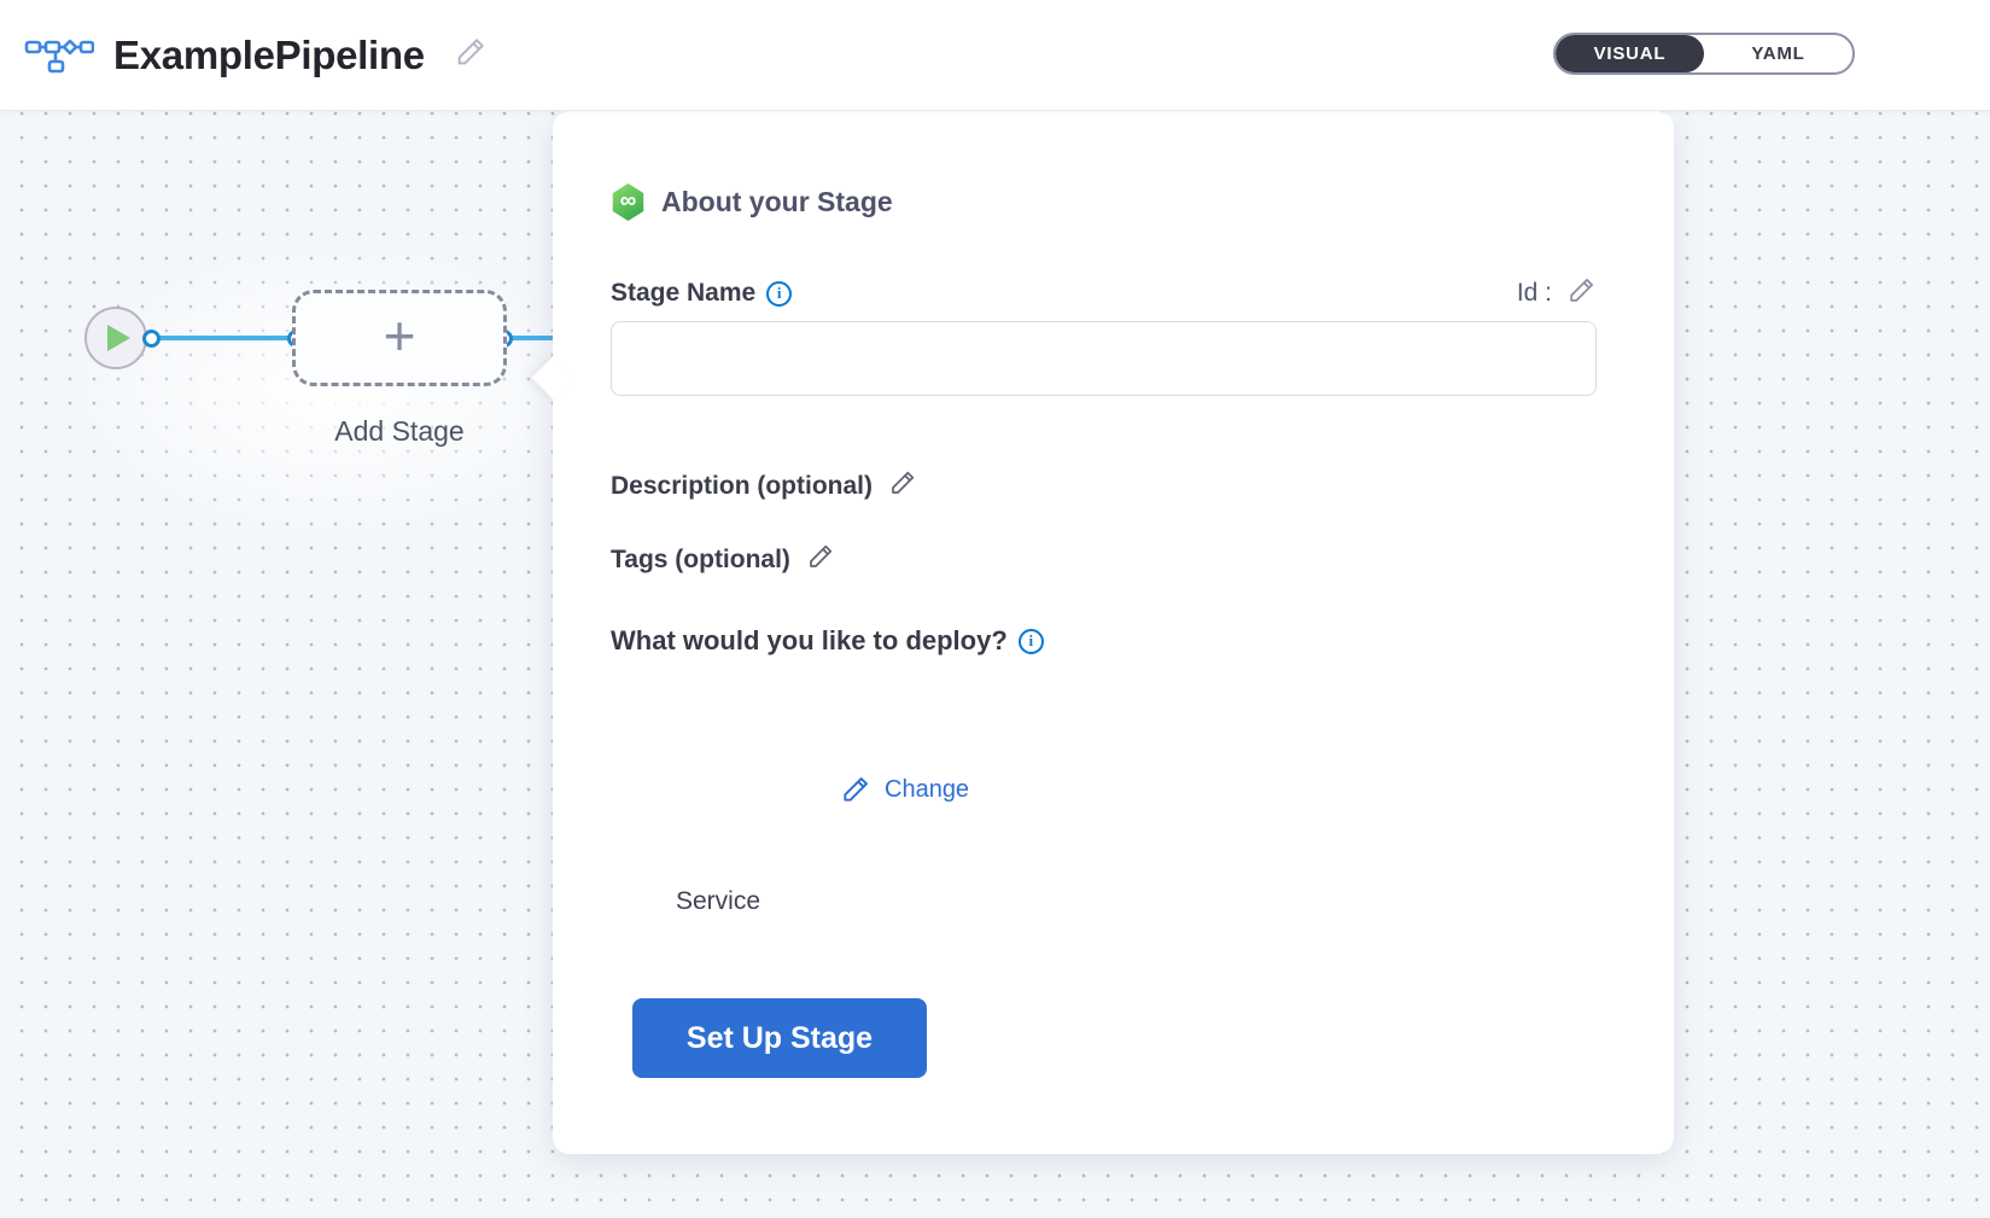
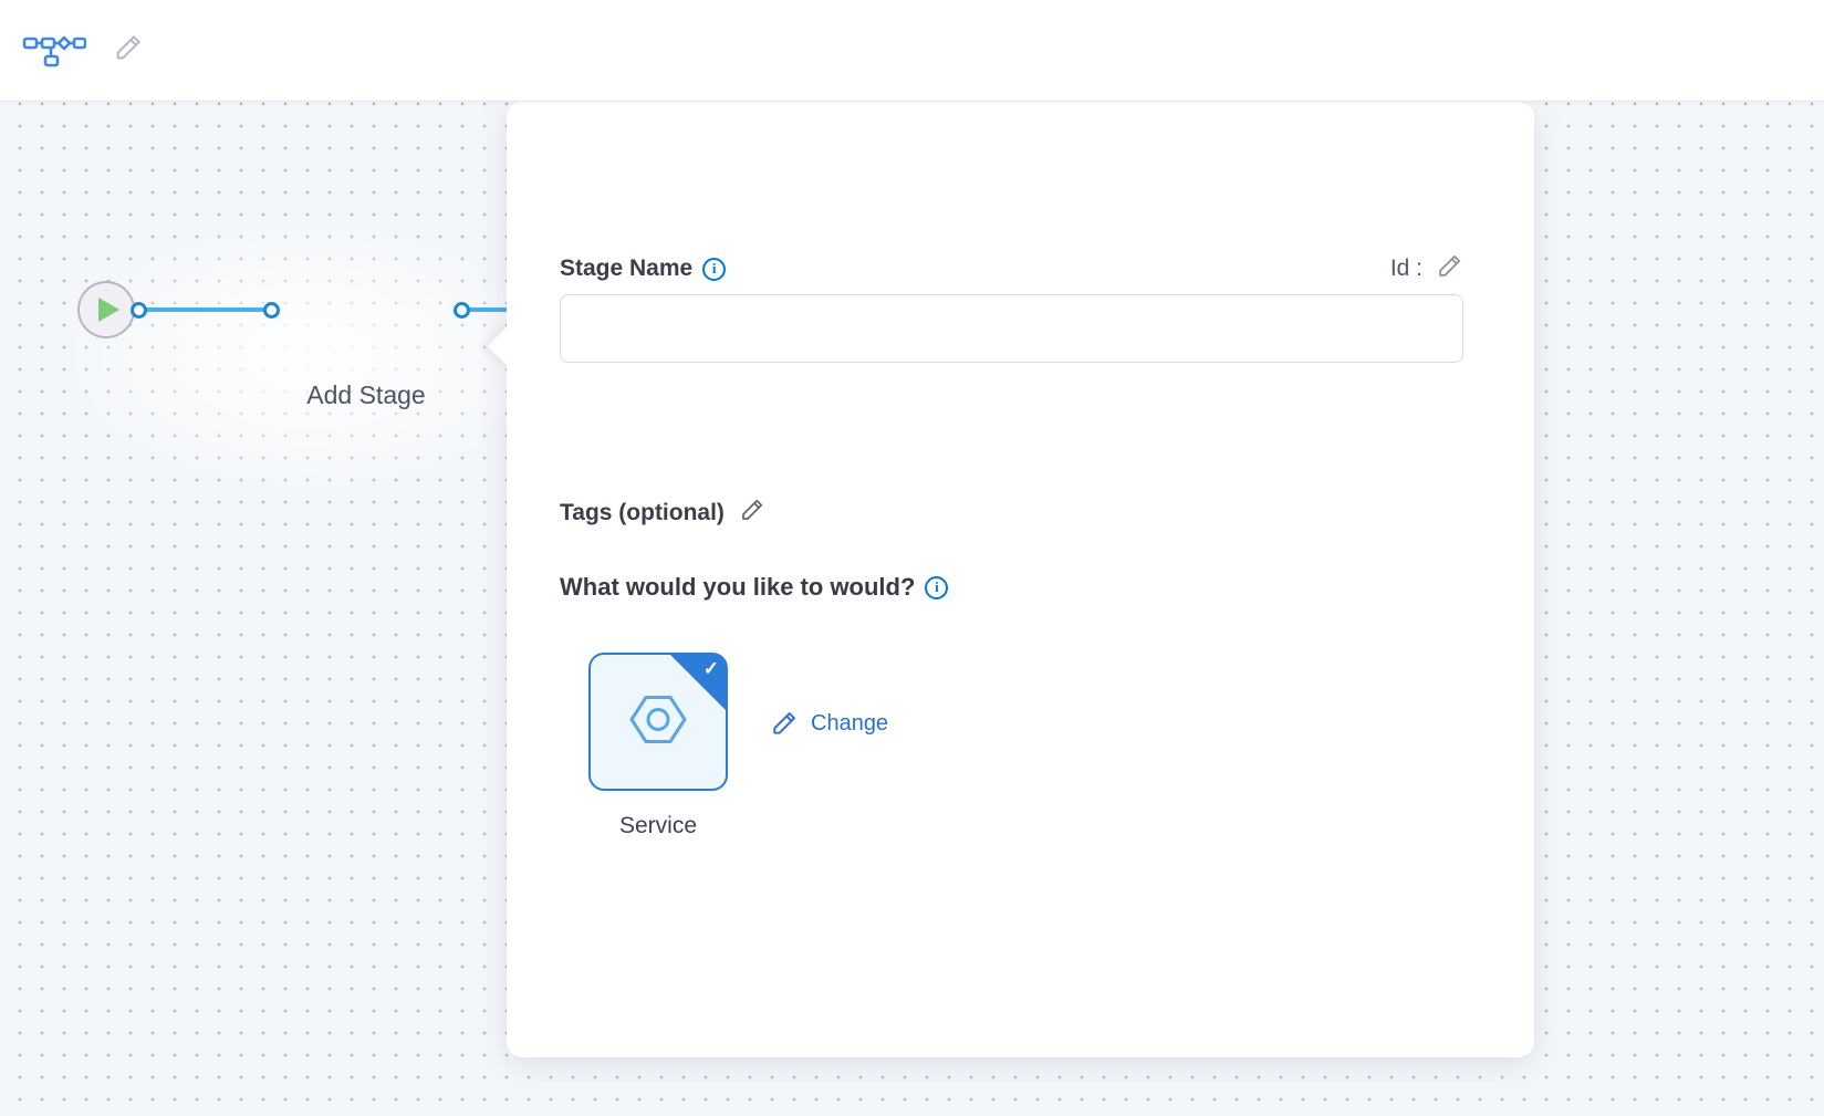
- ExamplePipeline
- VISUAL
- YAML
- +
  Add Stage
- ∞
- About your Stage
  Stage Name
  i
  Id :
- Description (optional)
  Tags (optional)
- What would you like to deploy?
+ What would you like to would?
  i
+ ✓
  Service
  Change
- Set Up Stage
